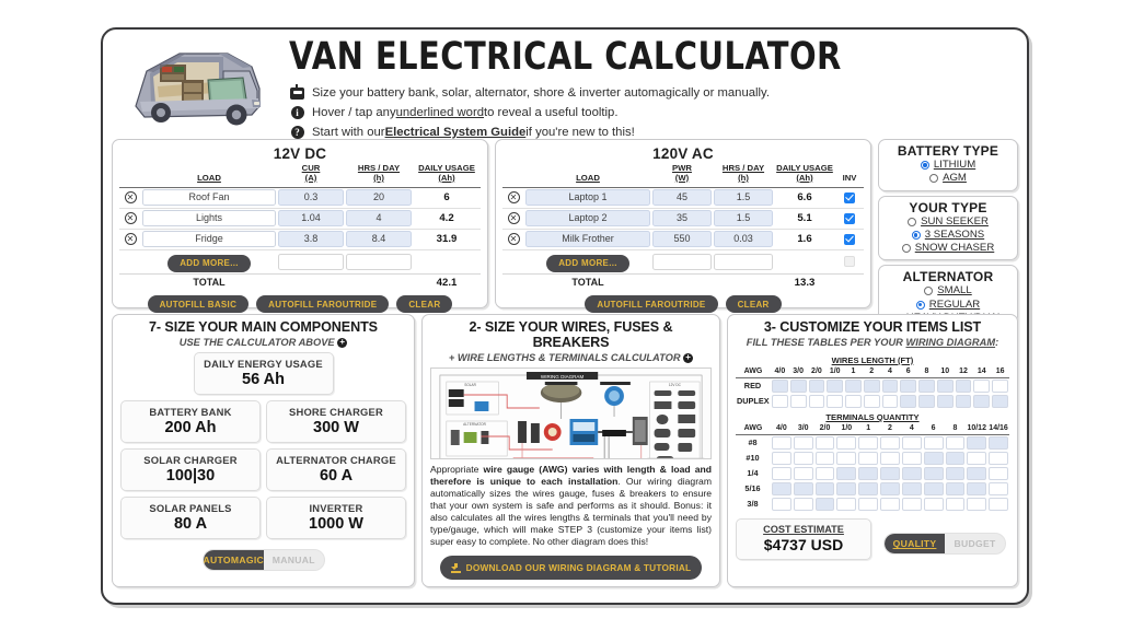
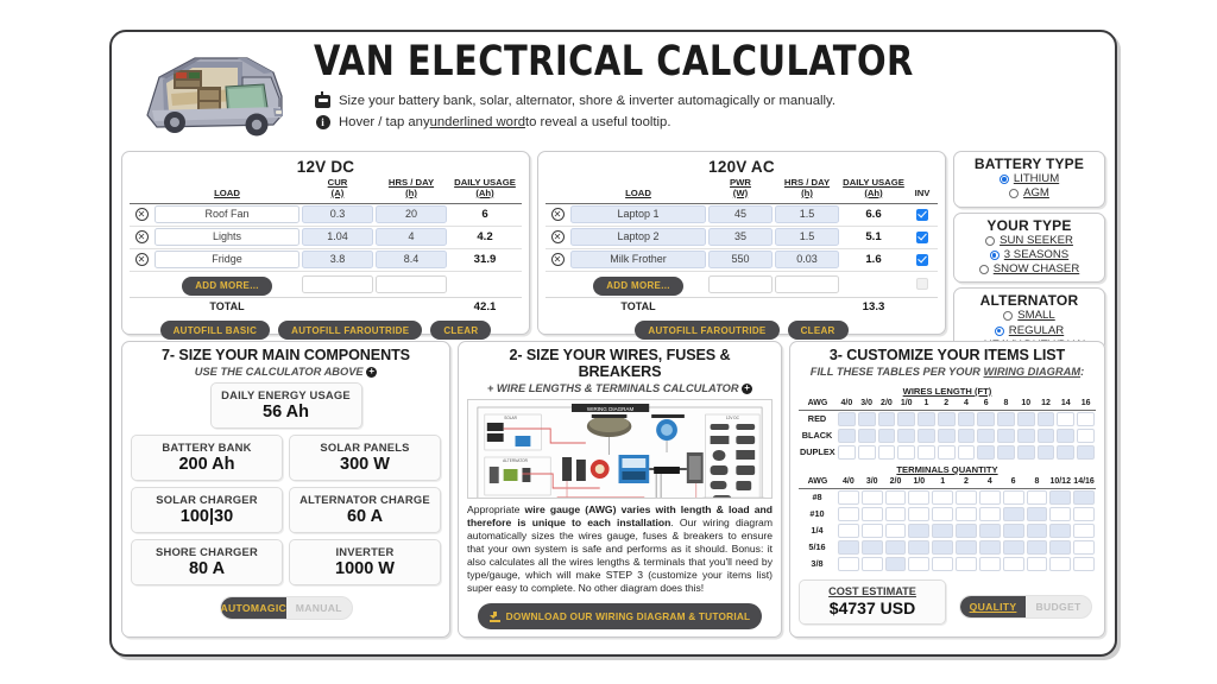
  VAN ELECTRICAL CALCULATOR
  Size your battery bank, solar, alternator, shore & inverter automagically or manually.
  i
  Hover / tap any
  underlined word
  to reveal a useful tooltip.
- ?
- Start with our
- Electrical System Guide
- if you're new to this!
  12V DC
  	LOAD	CUR(A)	HRS / DAY(h)	DAILY USAGE(Ah)
  ✕	Roof Fan	0.3	20	6
  ✕	Lights	1.04	4	4.2
  ✕	Fridge	3.8	8.4	31.9
  	ADD MORE...
  	TOTAL			42.1
  AUTOFILL BASIC
  AUTOFILL FAROUTRIDE
  CLEAR
  120V AC
  	LOAD	PWR(W)	HRS / DAY(h)	DAILY USAGE(Ah)	INV
  ✕	Laptop 1	45	1.5	6.6
  ✕	Laptop 2	35	1.5	5.1
  ✕	Milk Frother	550	0.03	1.6
  	ADD MORE...
  	TOTAL			13.3
  AUTOFILL FAROUTRIDE
  CLEAR
  BATTERY TYPE
  LITHIUM
  AGM
  YOUR TYPE
  SUN SEEKER
  3 SEASONS
  SNOW CHASER
  ALTERNATOR
  SMALL
  REGULAR
  7- SIZE YOUR MAIN COMPONENTS
  USE THE CALCULATOR ABOVE +
  DAILY ENERGY USAGE
  56 Ah
  BATTERY BANK
  200 Ah
- SHORE CHARGER
+ SOLAR PANELS
  300 W
  SOLAR CHARGER
  100|30
  ALTERNATOR CHARGE
  60 A
- SOLAR PANELS
+ SHORE CHARGER
  80 A
  INVERTER
  1000 W
  AUTOMAGIC
  MANUAL
  2- SIZE YOUR WIRES, FUSES & BREAKERS
  + WIRE LENGTHS & TERMINALS CALCULATOR +
  Appropriate wire gauge (AWG) varies with length & load and therefore is unique to each installation. Our wiring diagram automatically sizes the wires gauge, fuses & breakers to ensure that your own system is safe and performs as it should. Bonus: it also calculates all the wires lengths & terminals that you'll need by type/gauge, which will make STEP 3 (customize your items list) super easy to complete. No other diagram does this!
  DOWNLOAD OUR WIRING DIAGRAM & TUTORIAL
  3- CUSTOMIZE YOUR ITEMS LIST
  FILL THESE TABLES PER YOUR WIRING DIAGRAM:
  WIRES LENGTH (FT)
  RED
+ BLACK
  DUPLEX
  TERMINALS QUANTITY
  #8
  #10
  1/4
  5/16
  3/8
  COST ESTIMATE
  $4737 USD
  QUALITY
  BUDGET
